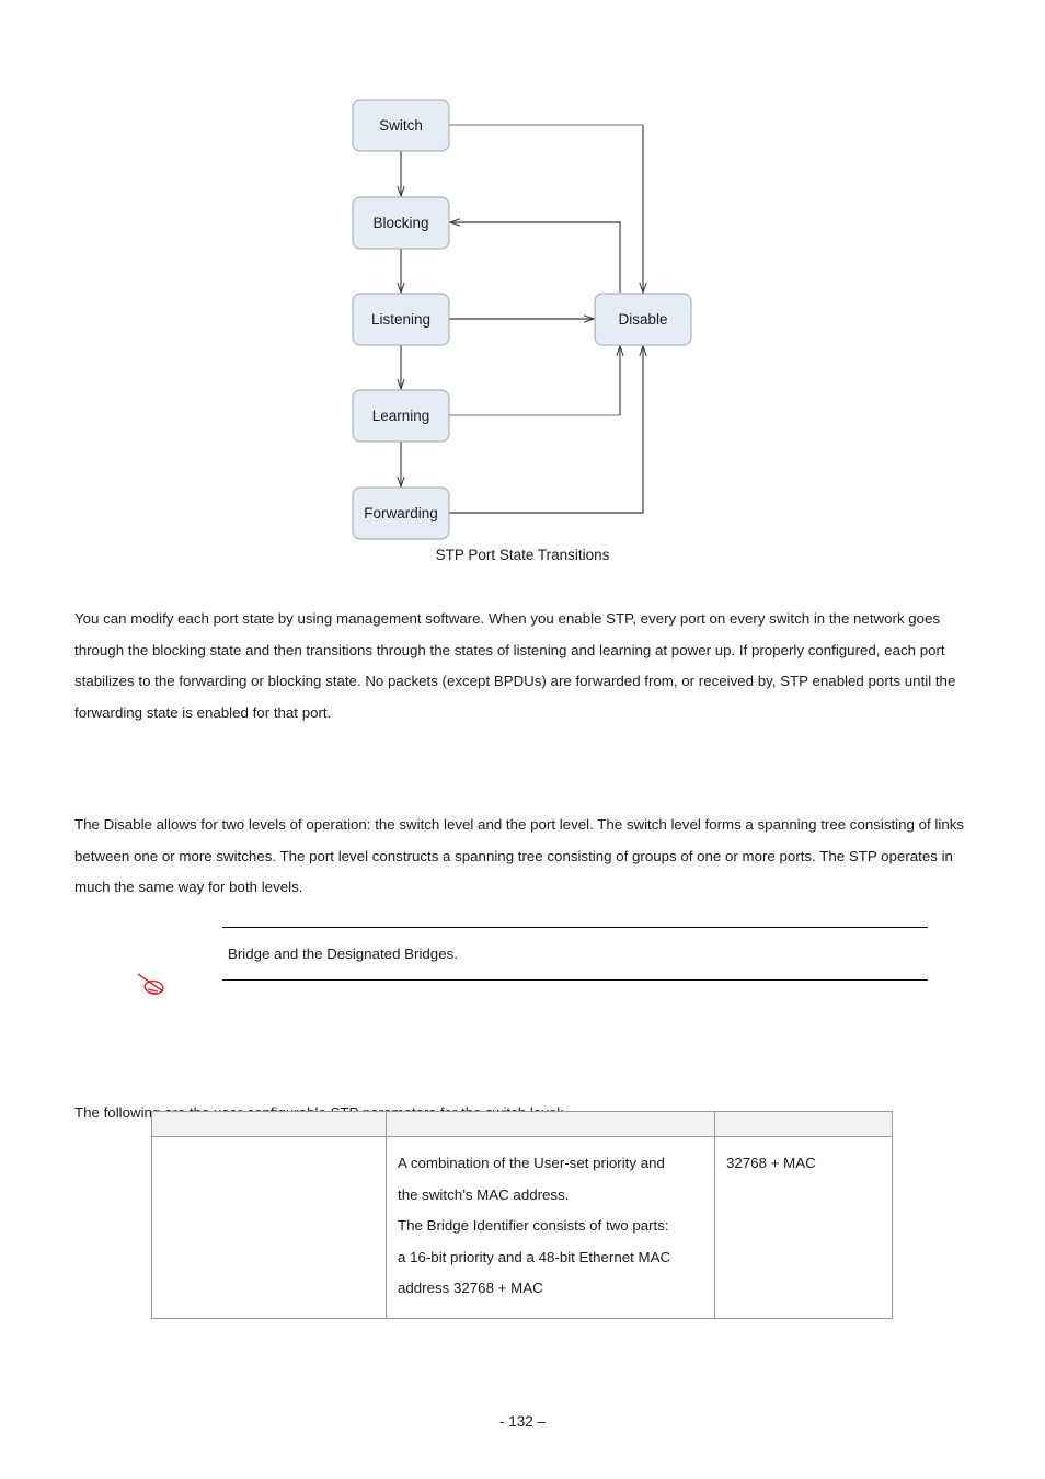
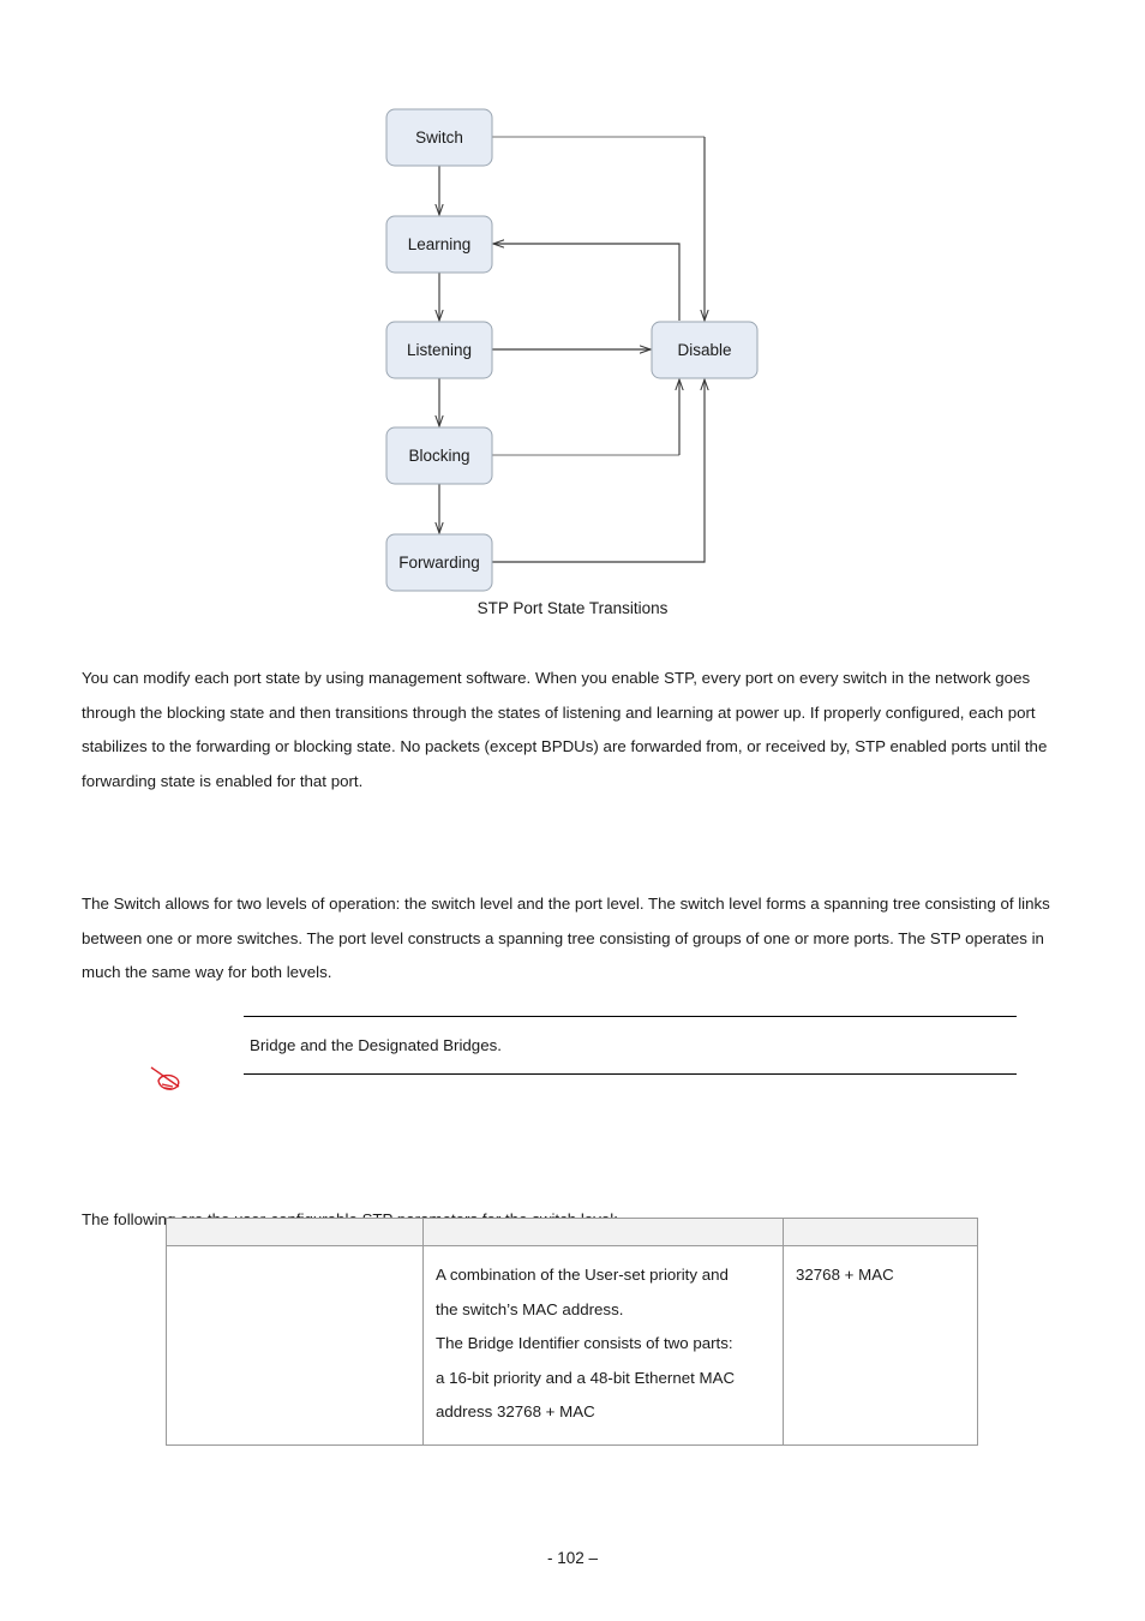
  Switch
- Blocking
+ Learning
  Listening
- Learning
+ Blocking
  Forwarding
  Disable
  STP Port State Transitions
  You can modify each port state by using management software. When you enable STP, every port on every switch in the network goes through the blocking state and then transitions through the states of listening and learning at power up. If properly configured, each port stabilizes to the forwarding or blocking state. No packets (except BPDUs) are forwarded from, or received by, STP enabled ports until the forwarding state is enabled for that port.
- The Disable allows for two levels of operation: the switch level and the port level. The switch level forms a spanning tree consisting of links between one or more switches. The port level constructs a spanning tree consisting of groups of one or more ports. The STP operates in much the same way for both levels.
+ The Switch allows for two levels of operation: the switch level and the port level. The switch level forms a spanning tree consisting of links between one or more switches. The port level constructs a spanning tree consisting of groups of one or more ports. The STP operates in much the same way for both levels.
  Bridge and the Designated Bridges.
  	A combination of the User-set priority and the switch’s MAC address. The Bridge Identifier consists of two parts: a 16-bit priority and a 48-bit Ethernet MAC address 32768 + MAC	32768 + MAC
- - 132 –
+ - 102 –
